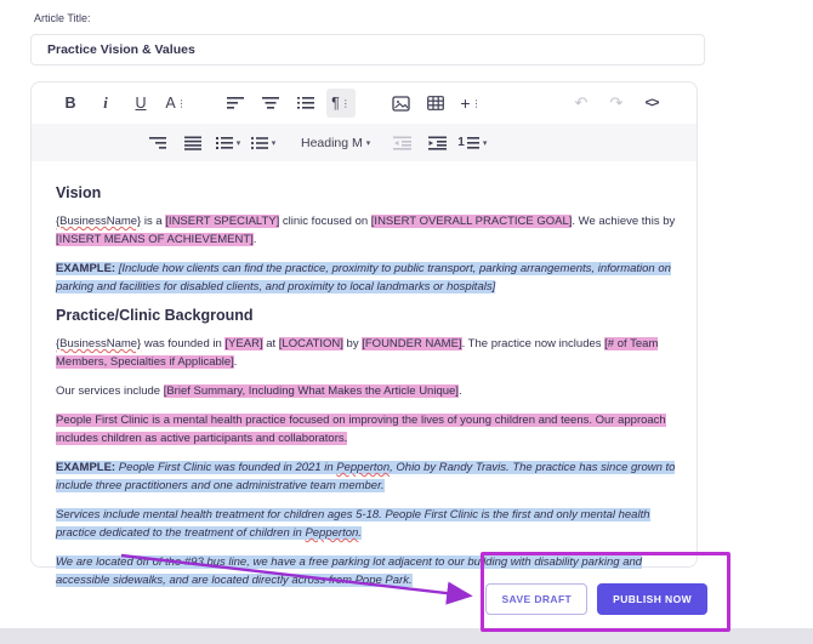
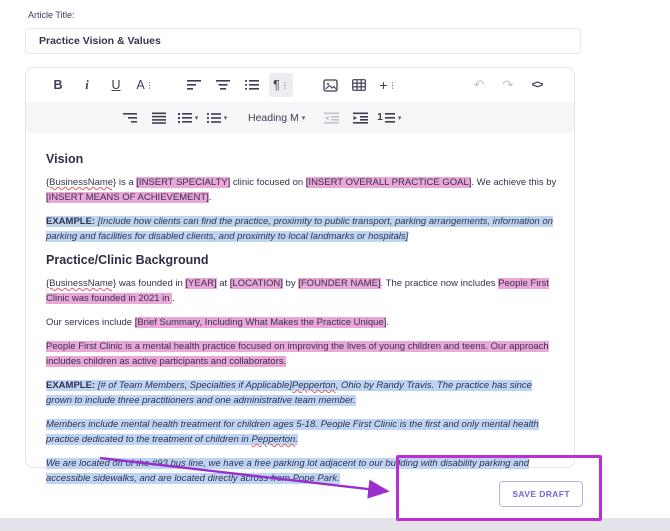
  Article Title:
  Practice Vision & Values
  B
  i
  U
  A
  ⋮
  ¶
  ⋮
  +
  ⋮
  ↶
  ↷
  <>
  Heading M
  1
  Vision
  {BusinessName} is a [INSERT SPECIALTY] clinic focused on [INSERT OVERALL PRACTICE GOAL]. We achieve this by [INSERT MEANS OF ACHIEVEMENT].
  EXAMPLE: [Include how clients can find the practice, proximity to public transport, parking arrangements, information on parking and facilities for disabled clients, and proximity to local landmarks or hospitals]
  Practice/Clinic Background
- {BusinessName} was founded in [YEAR] at [LOCATION] by [FOUNDER NAME]. The practice now includes [# of Team Members, Specialties if Applicable].
+ {BusinessName} was founded in [YEAR] at [LOCATION] by [FOUNDER NAME]. The practice now includes People First Clinic was founded in 2021 in .
- Our services include [Brief Summary, Including What Makes the Article Unique].
+ Our services include [Brief Summary, Including What Makes the Practice Unique].
  People First Clinic is a mental health practice focused on improving the lives of young children and teens. Our approach includes children as active participants and collaborators.
- EXAMPLE: People First Clinic was founded in 2021 in Pepperton, Ohio by Randy Travis. The practice has since grown to include three practitioners and one administrative team member.
+ EXAMPLE: [# of Team Members, Specialties if Applicable]Pepperton, Ohio by Randy Travis. The practice has since grown to include three practitioners and one administrative team member.
- Services include mental health treatment for children ages 5-18. People First Clinic is the first and only mental health practice dedicated to the treatment of children in Pepperton.
+ Members include mental health treatment for children ages 5-18. People First Clinic is the first and only mental health practice dedicated to the treatment of children in Pepperton.
  We are located off of93 bus line, we have a free parking lot adjacent to our building with disability parking and accessible sidewalks, and are located directly across Pope Park.
  SAVE DRAFT
- PUBLISH NOW
